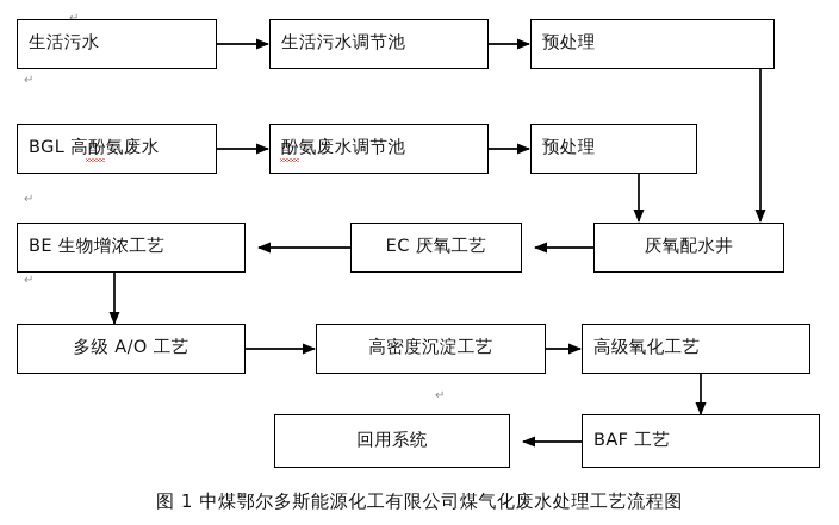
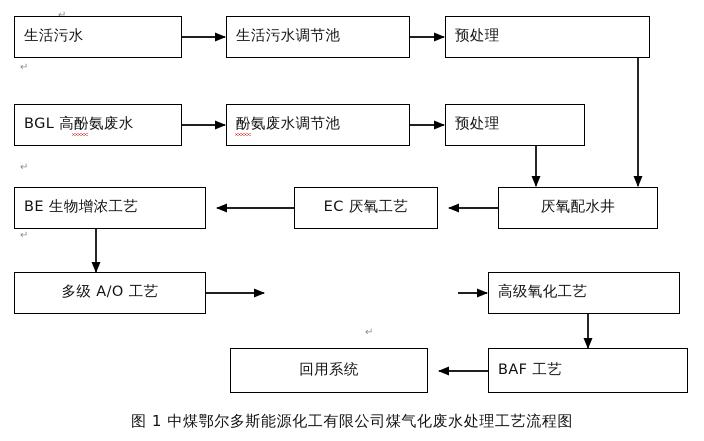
  ↵
  ↵
  ↵
  ↵
  生活污水
  生活污水调节池
  预处理
  BGL 高酚氨废水
  酚氨废水调节池
  预处理
  BE 生物增浓工艺
  EC 厌氧工艺
  厌氧配水井
  多级 A/O 工艺
- 高密度沉淀工艺
  高级氧化工艺
  回用系统
  BAF 工艺
  图 1 中煤鄂尔多斯能源化工有限公司煤气化废水处理工艺流程图
